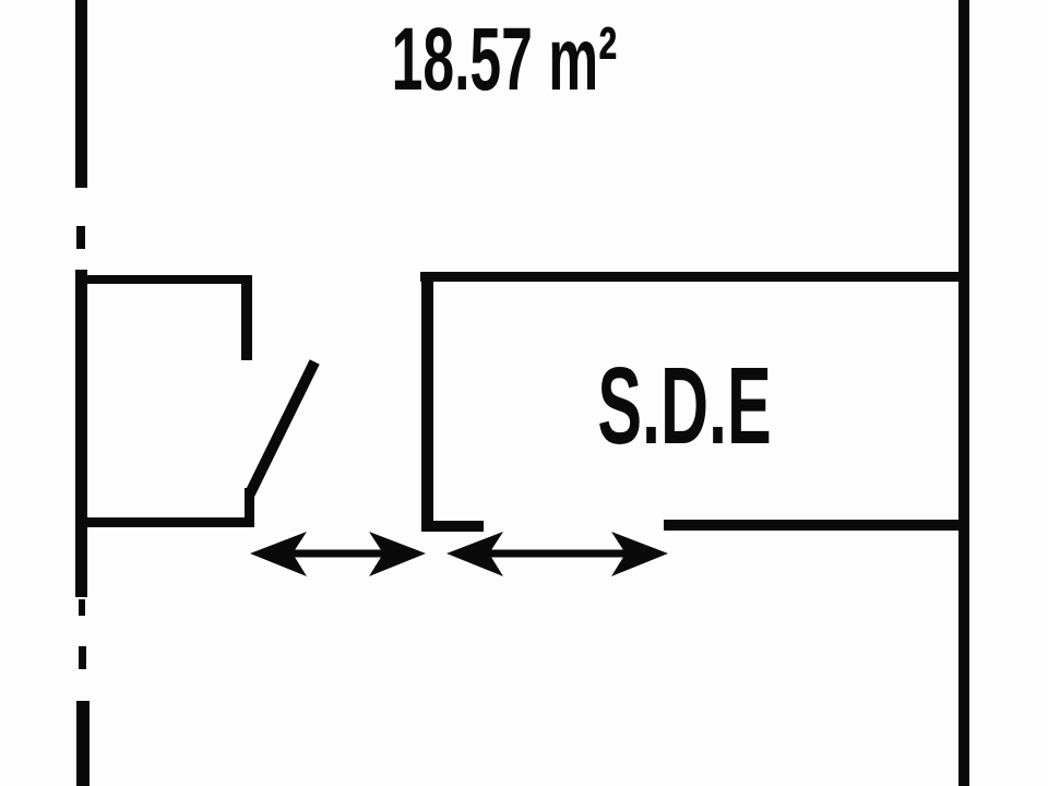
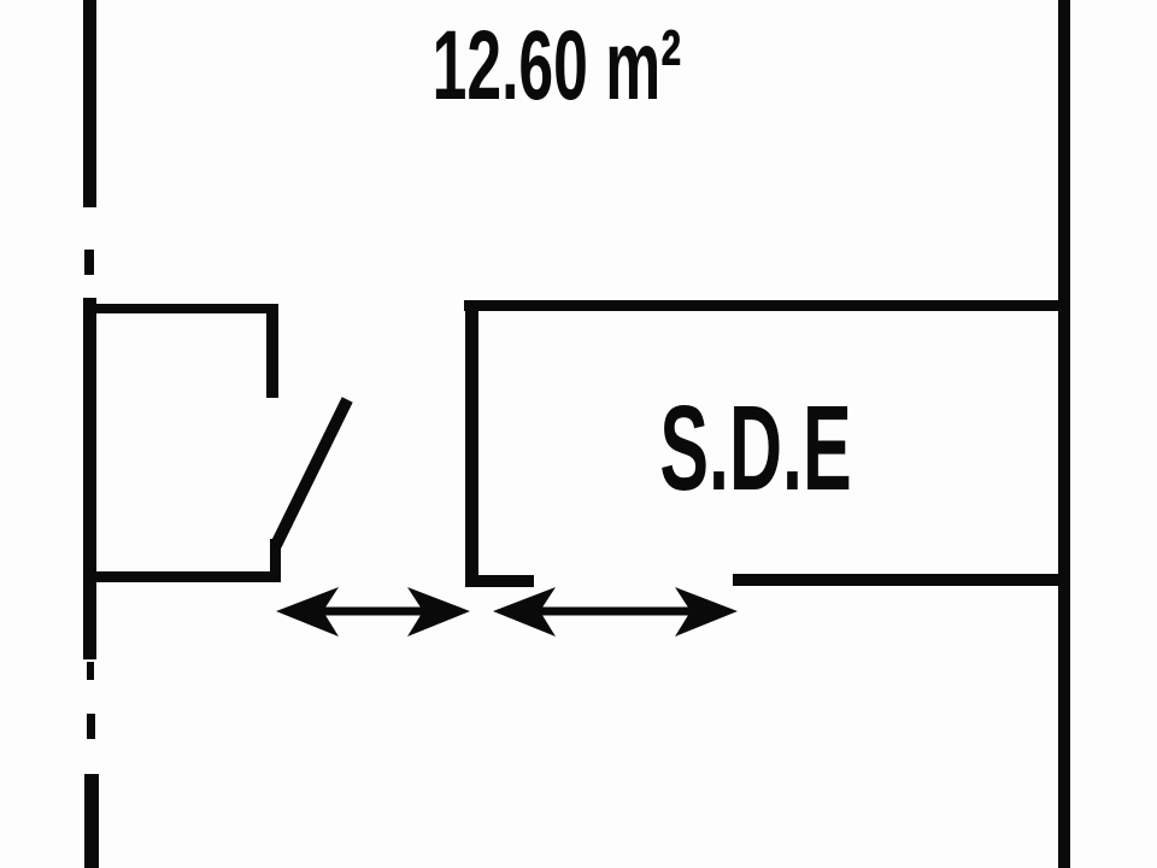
- 18.57 m²
+ 12.60 m²
  S.D.E
